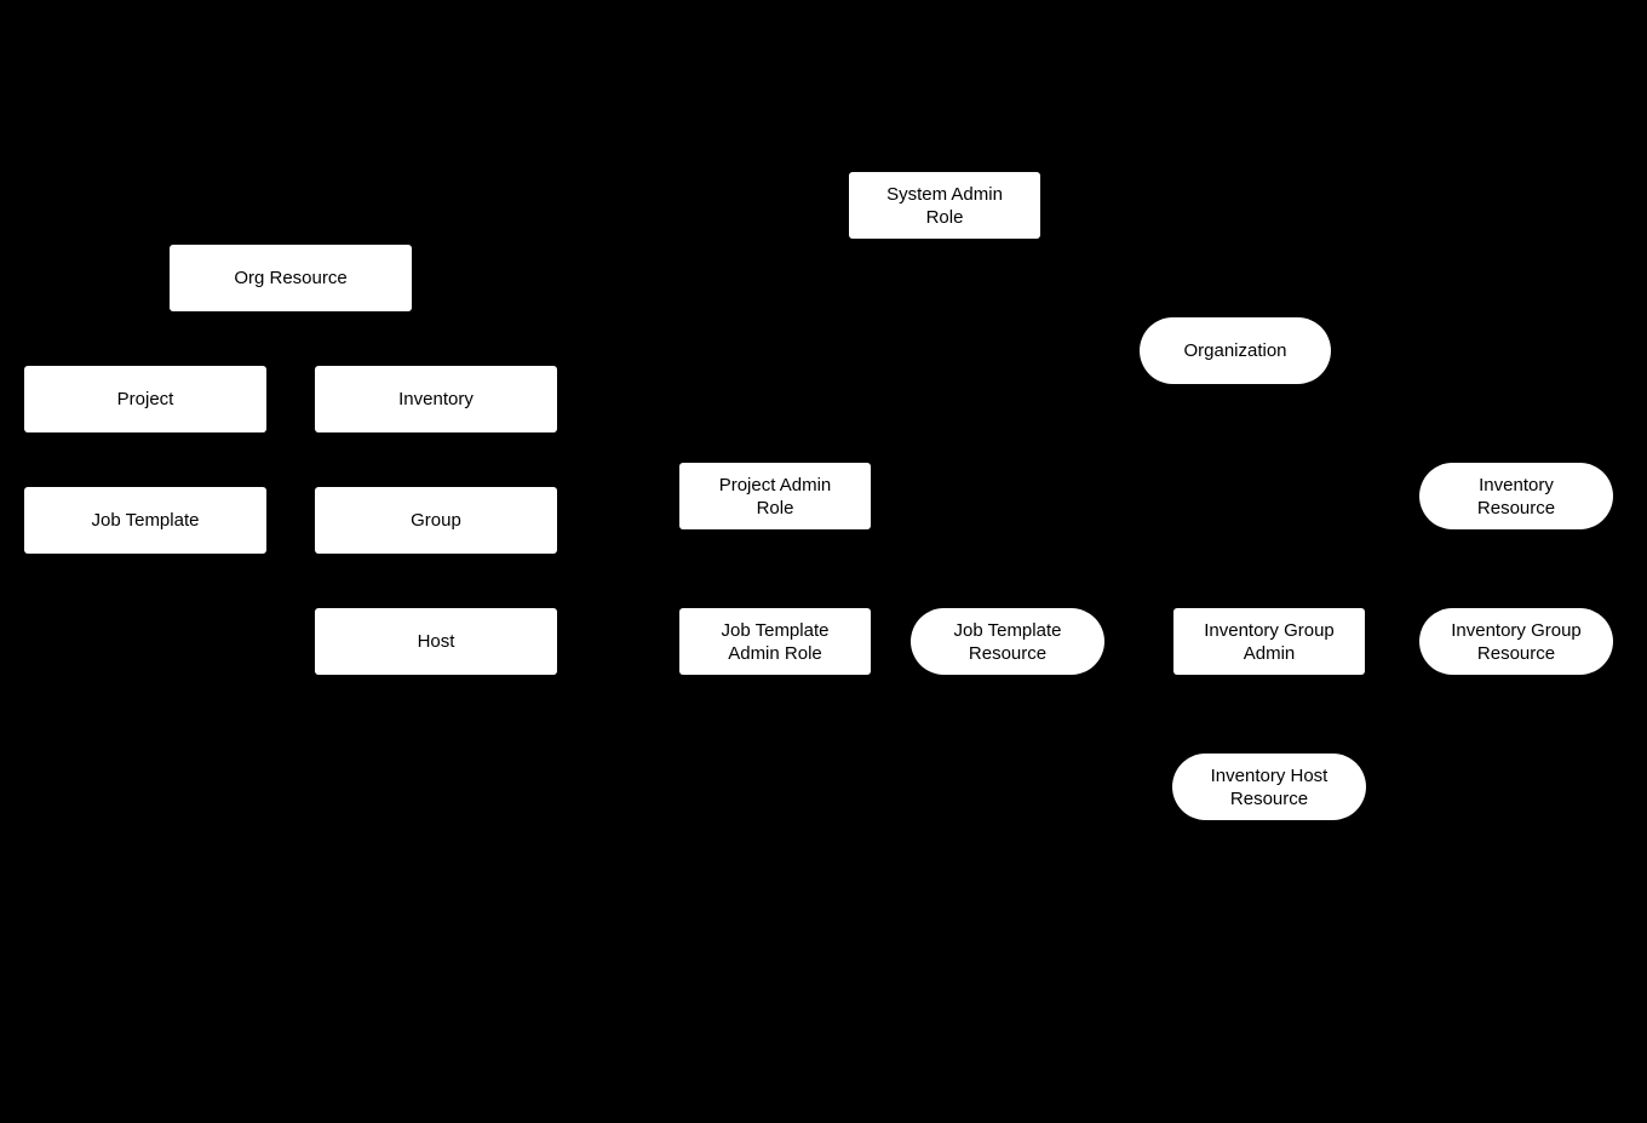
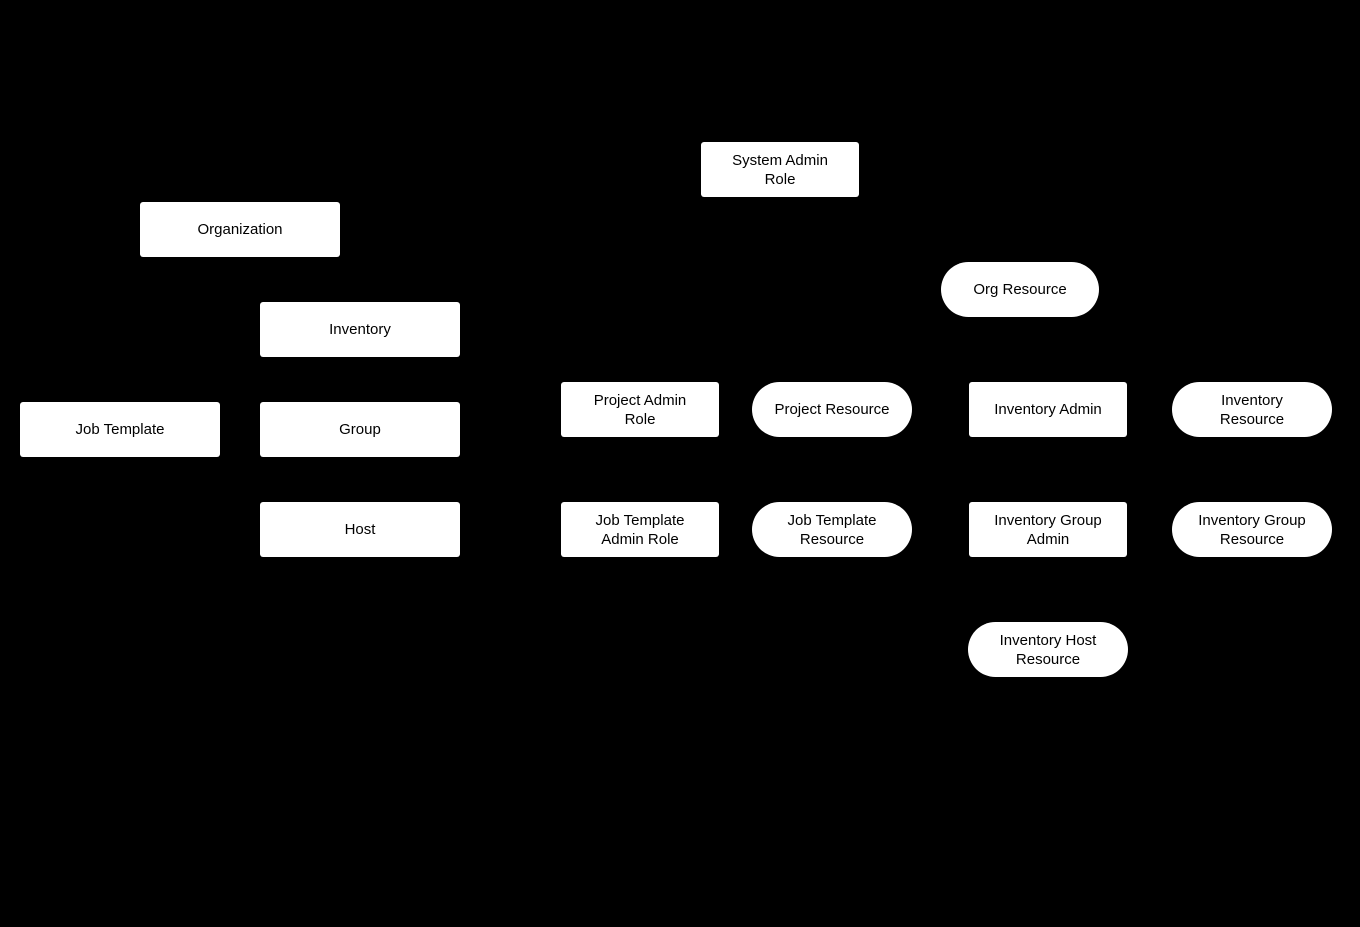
- Org Resource
+ Organization
- Project
  Inventory
  Job Template
  Group
  Host
  System Admin
  Role
- Organization
+ Org Resource
  Project Admin
  Role
+ Project Resource
+ Inventory Admin
  Inventory
  Resource
  Job Template
  Admin Role
  Job Template
  Resource
  Inventory Group
  Admin
  Inventory Group
  Resource
  Inventory Host
  Resource
